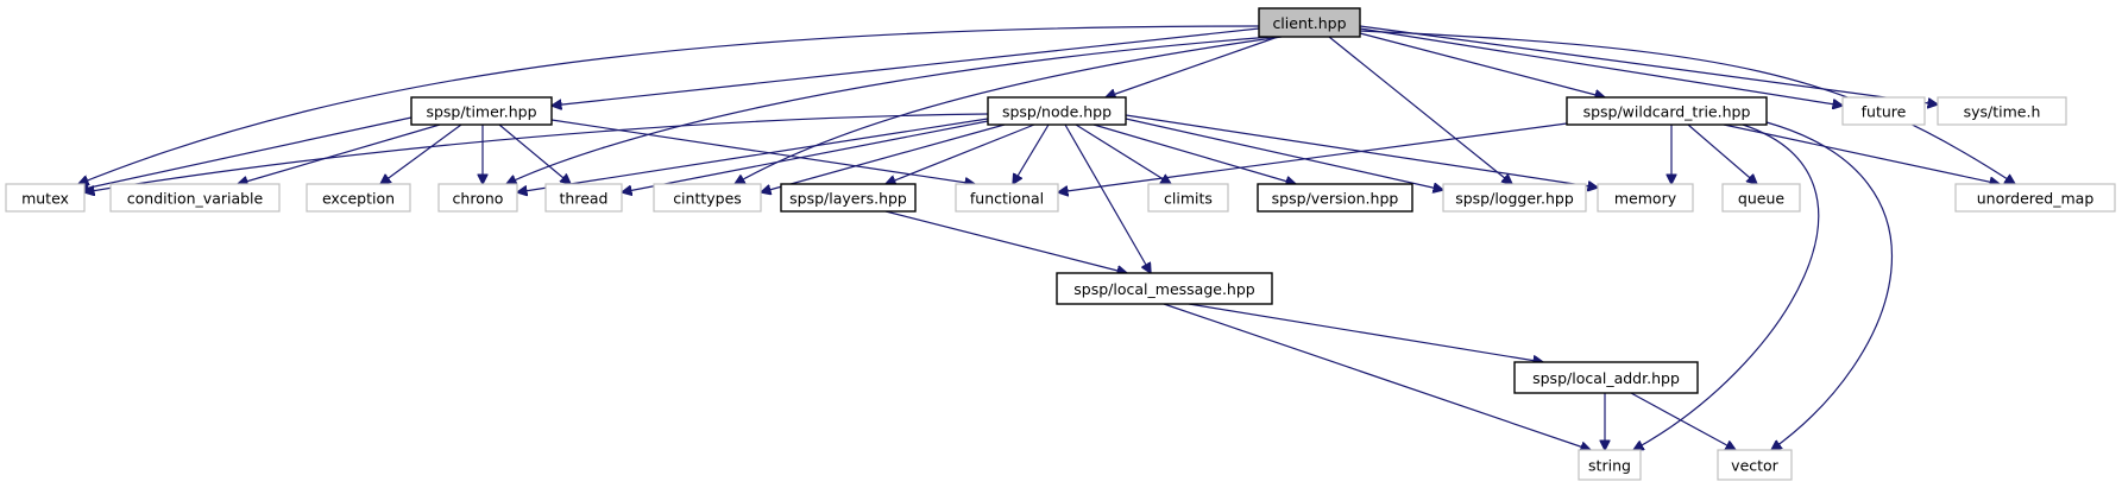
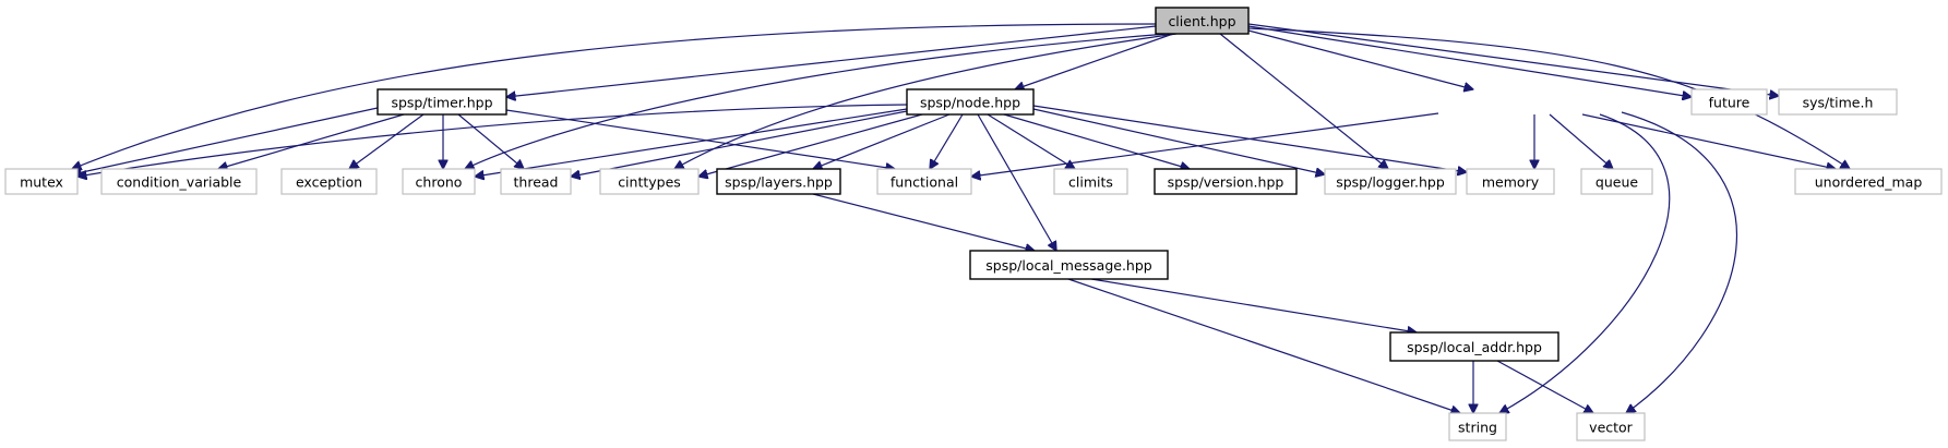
  client.hpp
  spsp/timer.hpp
  spsp/node.hpp
- spsp/wildcard_trie.hpp
  future
  sys/time.h
  mutex
  condition_variable
  exception
  chrono
  thread
  cinttypes
  spsp/layers.hpp
  functional
  climits
  spsp/version.hpp
  spsp/logger.hpp
  memory
  queue
  unordered_map
  spsp/local_message.hpp
  spsp/local_addr.hpp
  string
  vector
